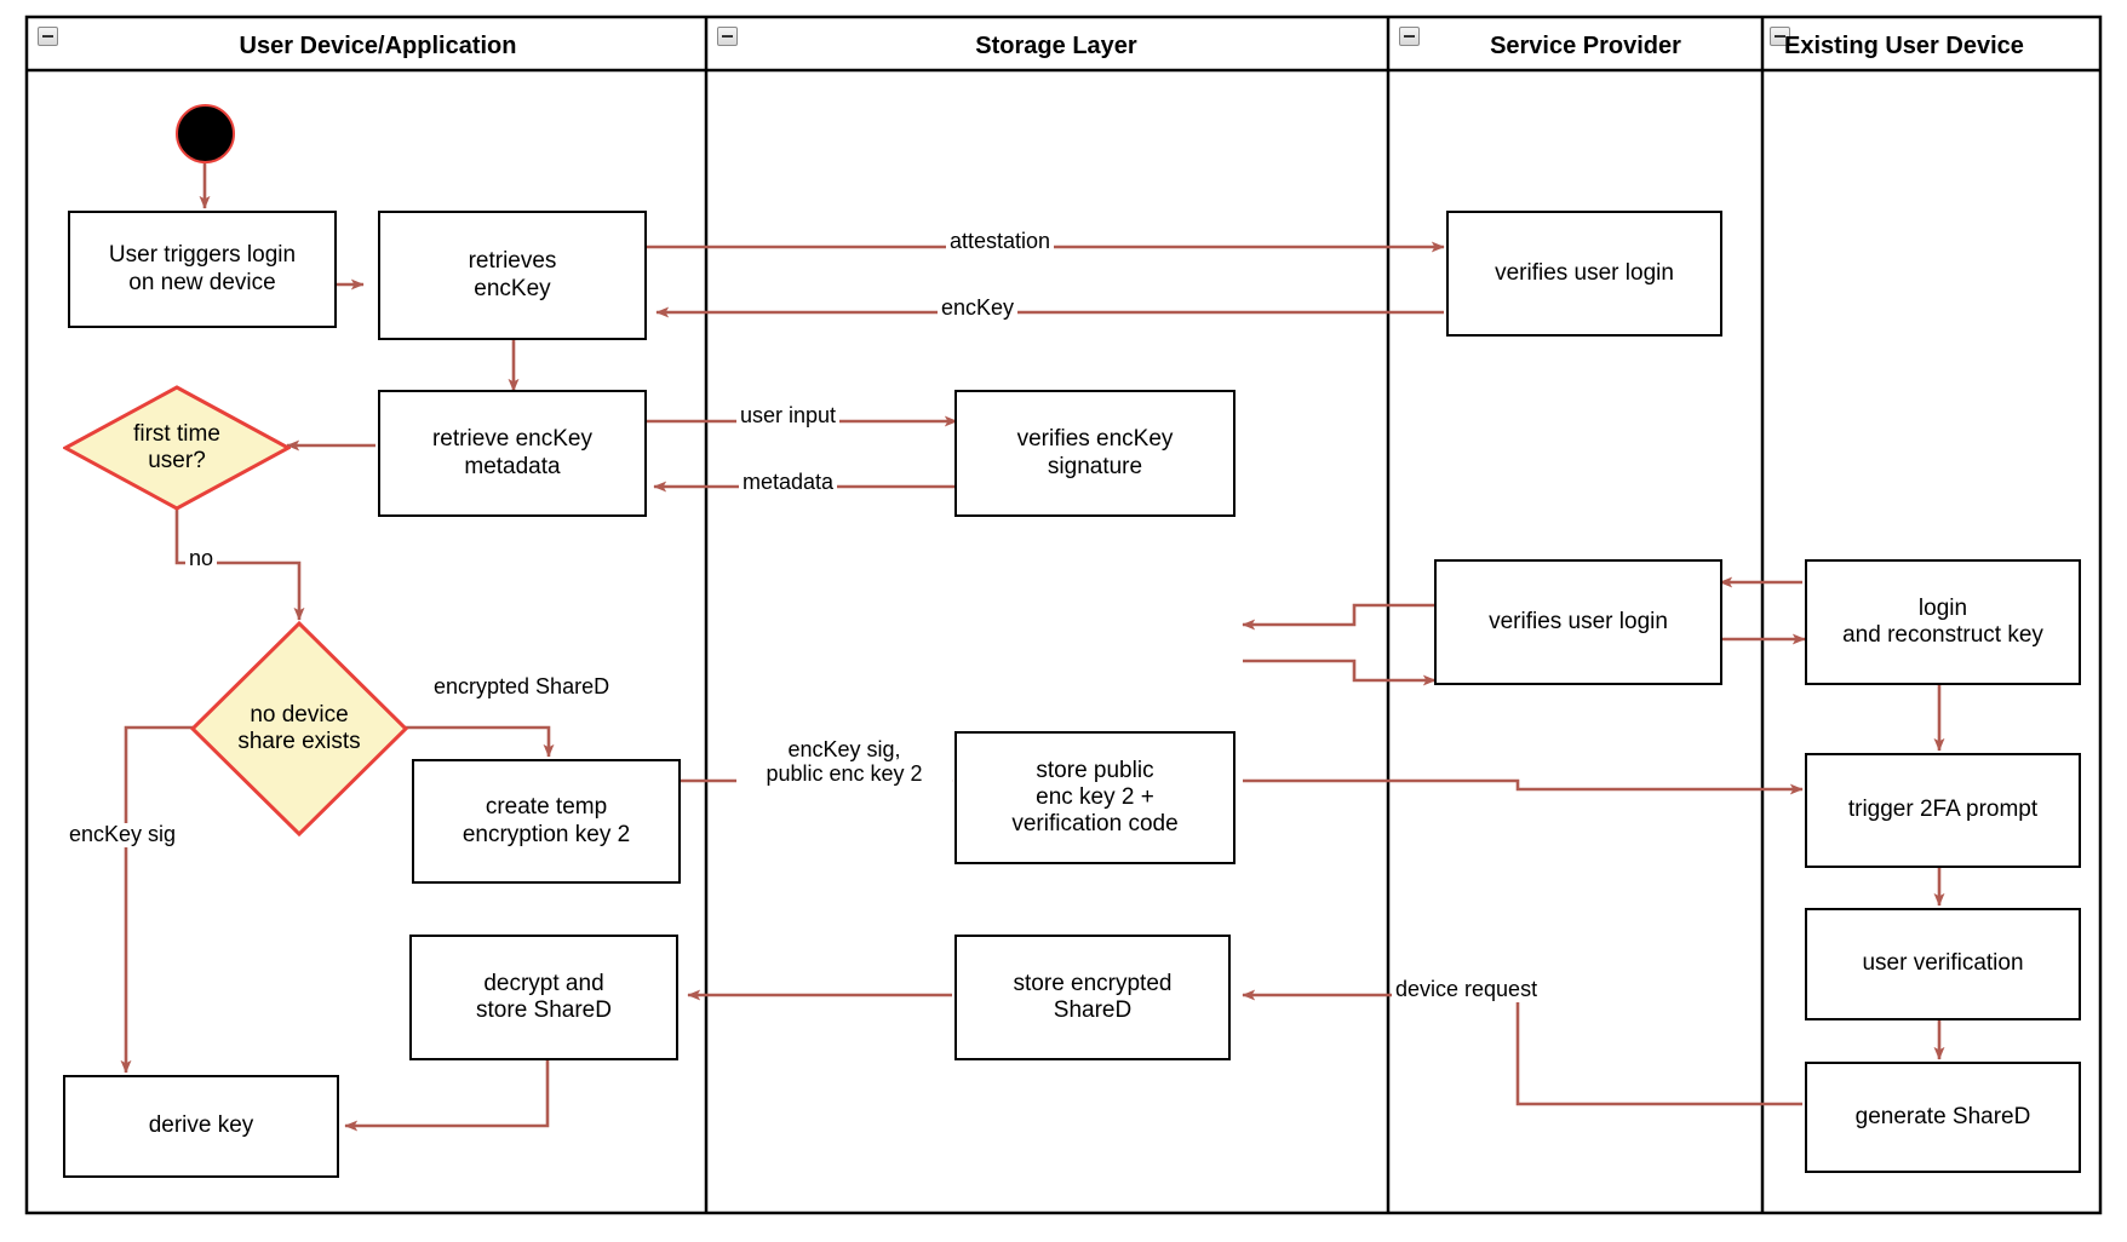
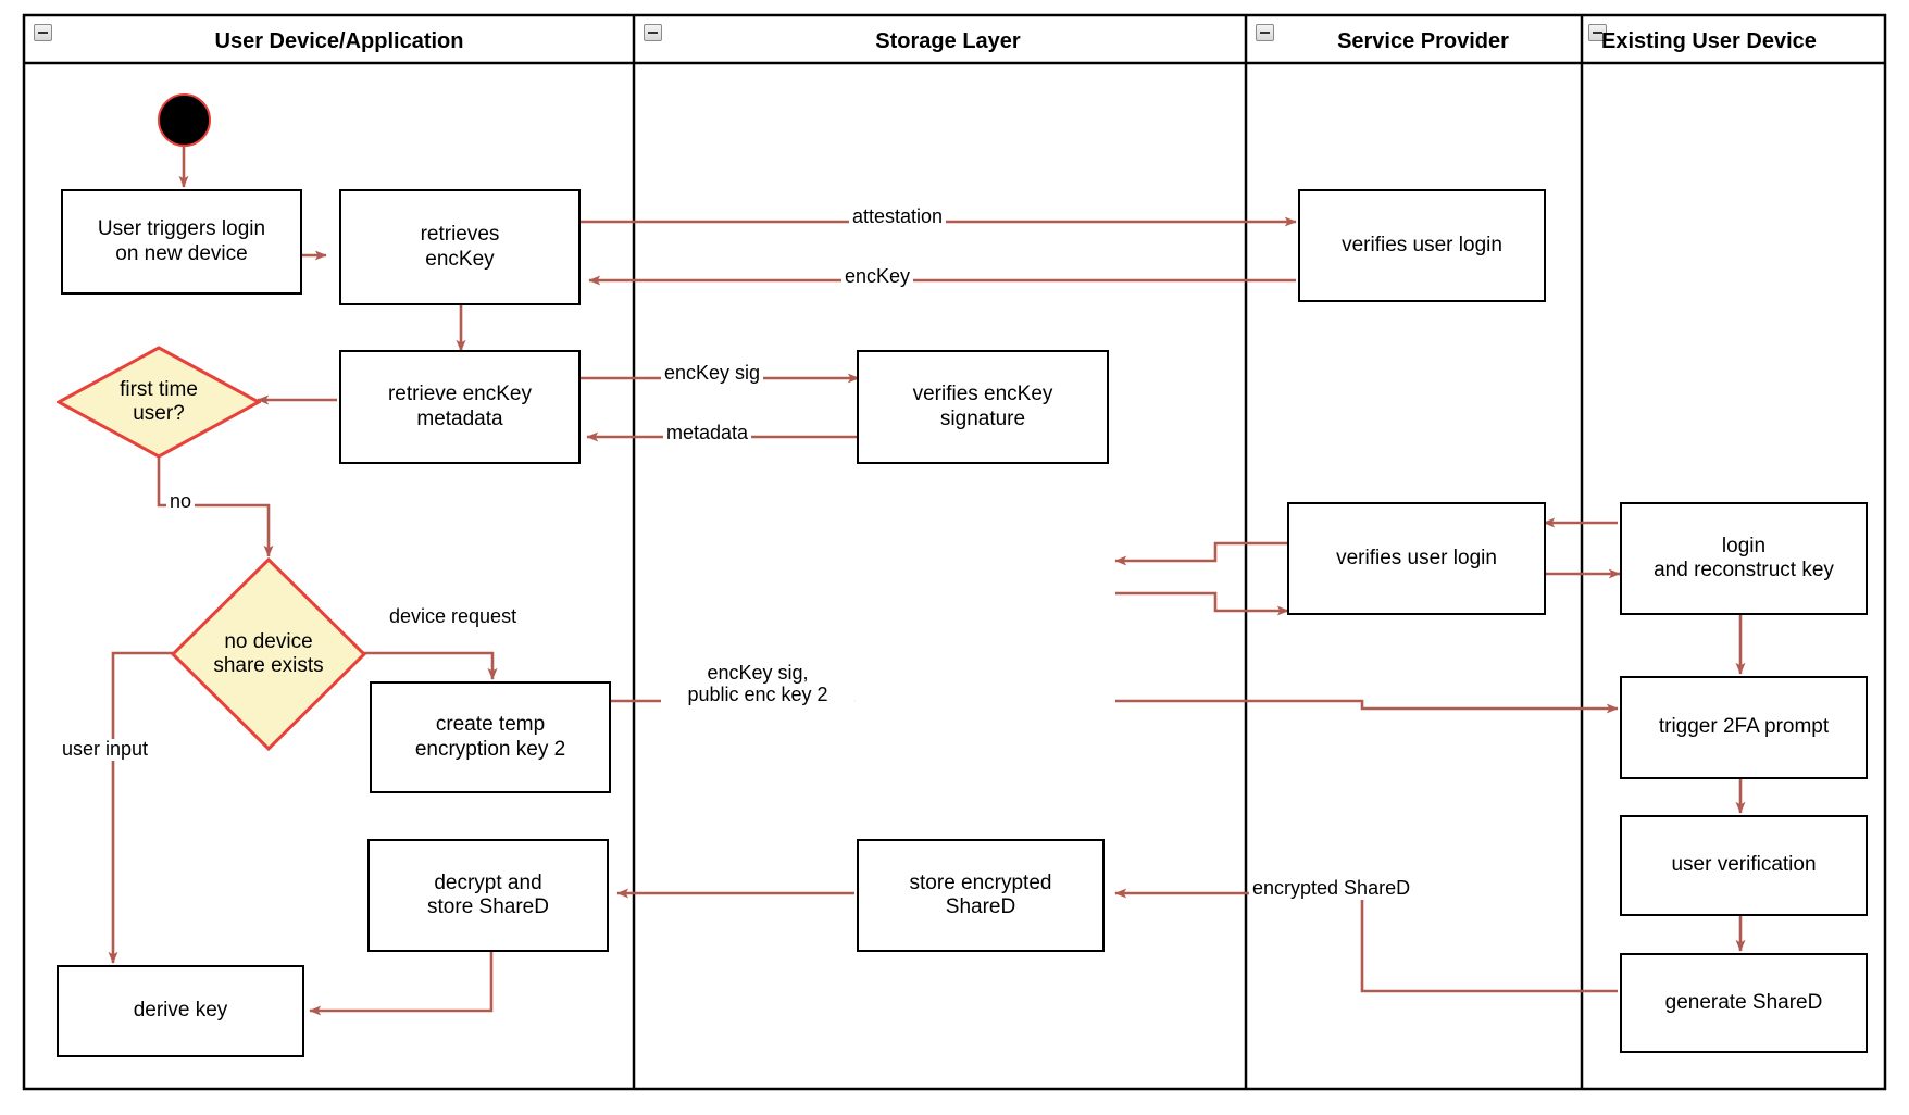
  User Device/Application
  Storage Layer
  Service Provider
  Existing User Device
  User triggers login
  on new device
  retrieves
  encKey
  retrieve encKey
  metadata
  first time
  user?
  no device
  share exists
  create temp
  encryption key 2
  decrypt and
  store ShareD
  derive key
  verifies encKey
  signature
- store public
- enc key 2 +
- verification code
  store encrypted
  ShareD
  verifies user login
  verifies user login
  login
  and reconstruct key
  trigger 2FA prompt
  user verification
  generate ShareD
  attestation
  encKey
- user input
+ encKey sig
  metadata
  no
- encrypted ShareD
+ device request
- encKey sig
+ user input
  encKey sig,
  public enc key 2
- device request
+ encrypted ShareD
